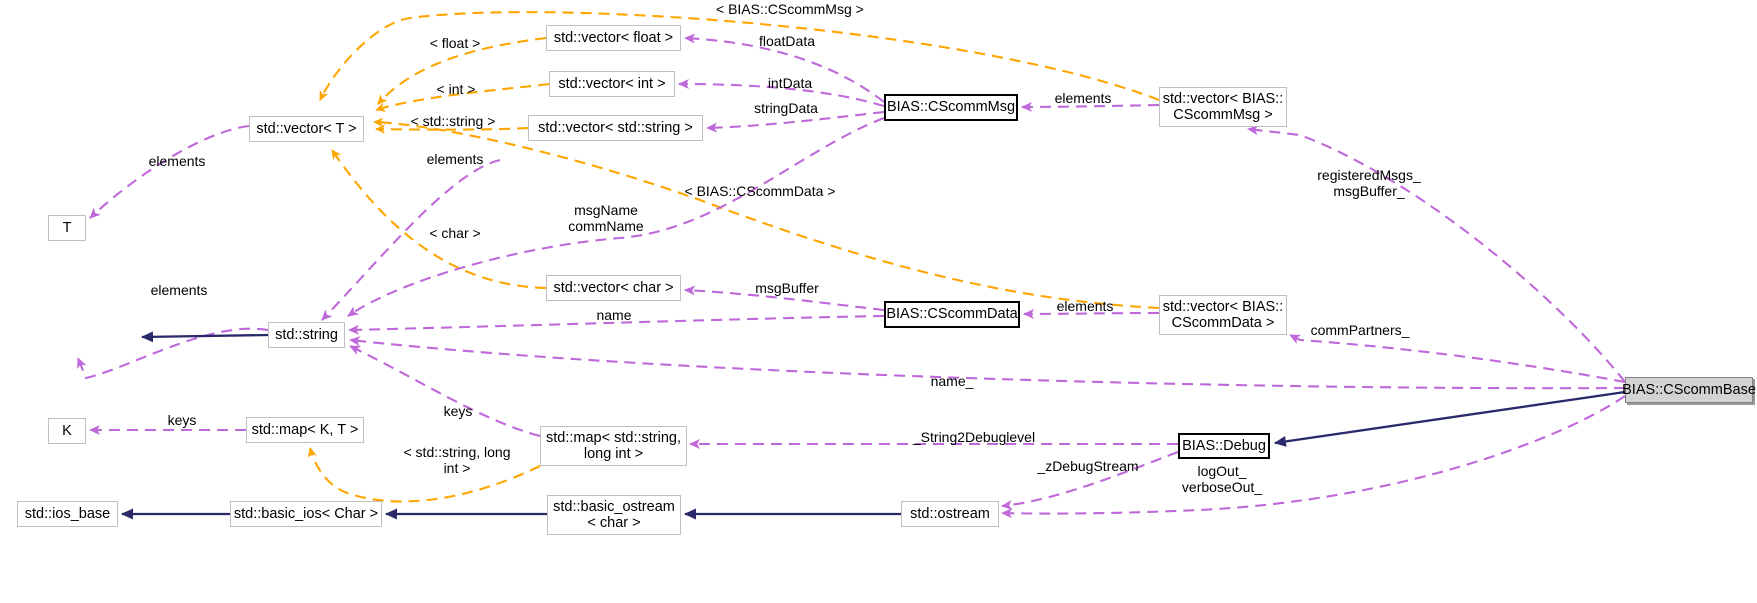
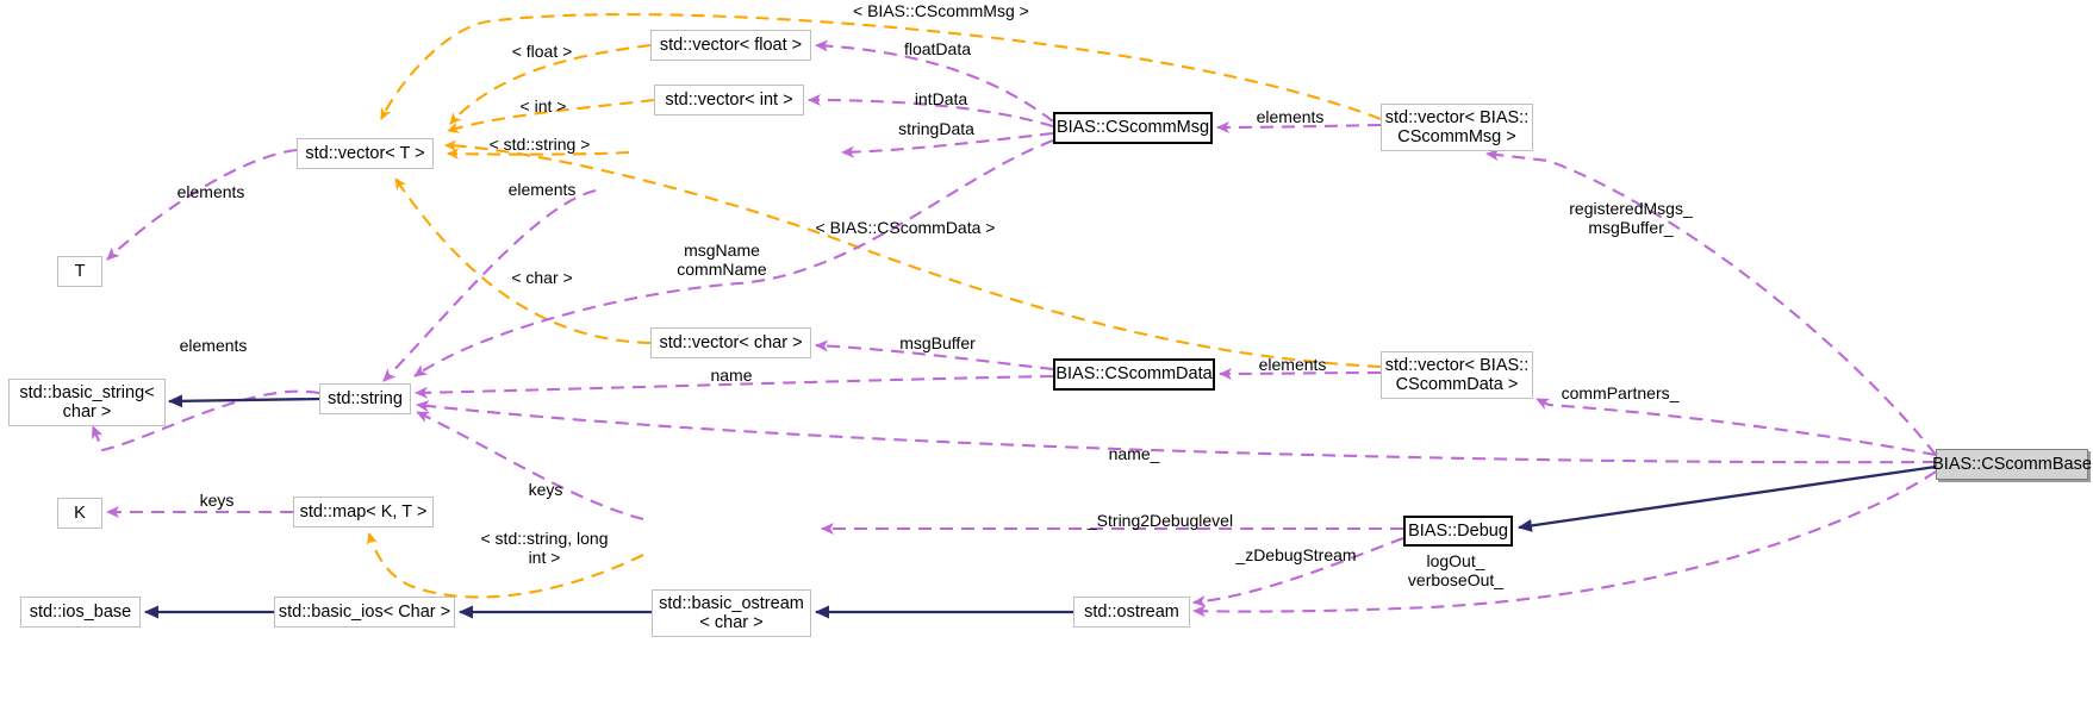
  std::vector< T >
  std::vector< float >
  std::vector< int >
- std::vector< std::string >
  std::vector< char >
  T
  K
+ std::basic_string<
+ char >
  std::string
  std::map< K, T >
- std::map< std::string,
- long int >
  std::ios_base
  std::basic_ios< Char >
  std::basic_ostream
  < char >
  std::ostream
  BIAS::CScommMsg
  BIAS::CScommData
  BIAS::Debug
  std::vector< BIAS::
  CScommMsg >
  std::vector< BIAS::
  CScommData >
  BIAS::CScommBase
  < BIAS::CScommMsg >
  < float >
  floatData
  < int >
  intData
  elements
  < std::string >
  stringData
  elements
  elements
  registeredMsgs_
  msgBuffer_
  < BIAS::CScommData >
  msgName
  commName
  < char >
  msgBuffer
  elements
  elements
  name
  commPartners_
  name_
  keys
  keys
  _String2Debuglevel
  < std::string, long
  int >
  _zDebugStream
  logOut_
  verboseOut_
